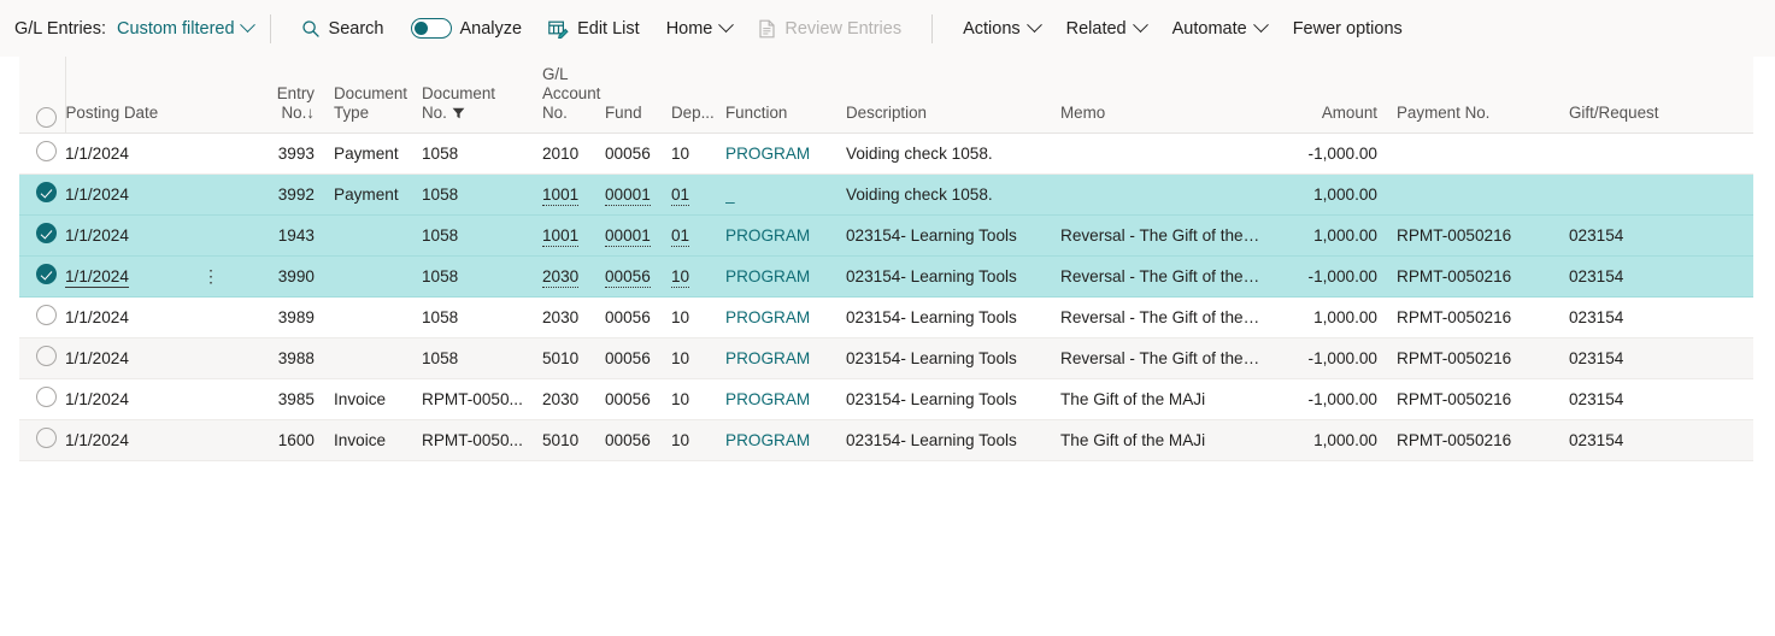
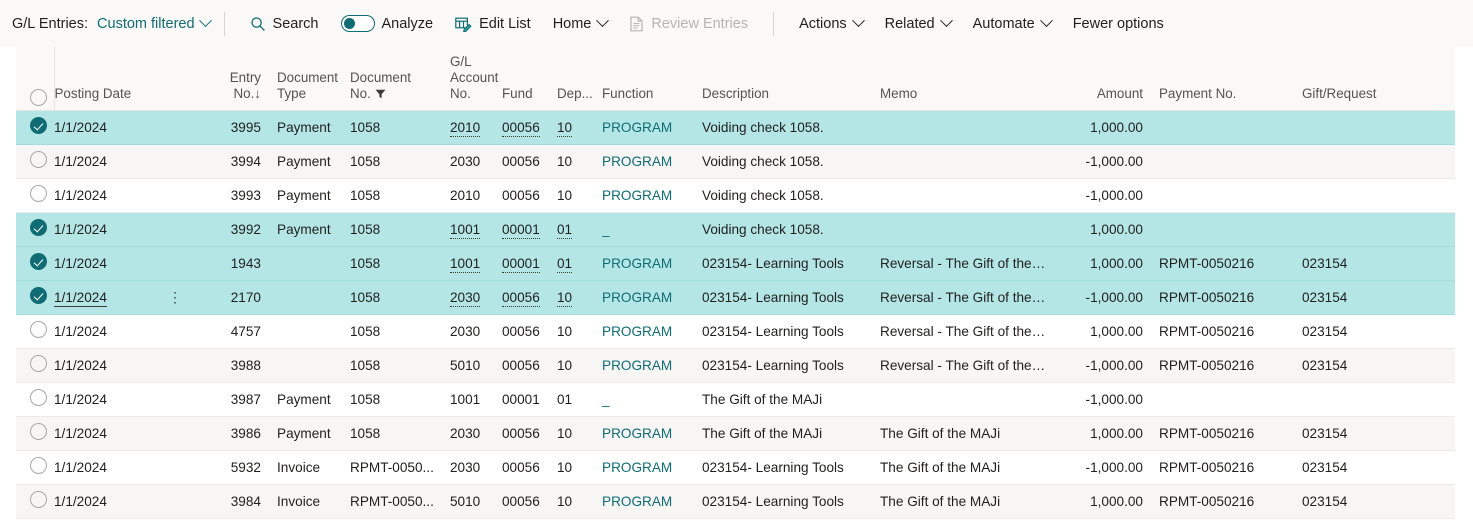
  G/L Entries:
  Custom filtered
  Search
  Analyze
  Edit List
  Home
  Review Entries
  Actions
  Related
  Automate
  Fewer options
  	Posting Date	Entry No.↓	DocumentType	DocumentNo.	G/LAccountNo.	Fund	Dep...	Function	Description	Memo	Amount	Payment No.	Gift/Request
+ 	1/1/2024	3995	Payment	1058	2010	00056	10	PROGRAM	Voiding check 1058.		1,000.00
+ 	1/1/2024	3994	Payment	1058	2030	00056	10	PROGRAM	Voiding check 1058.		-1,000.00
  	1/1/2024	3993	Payment	1058	2010	00056	10	PROGRAM	Voiding check 1058.		-1,000.00
  	1/1/2024	3992	Payment	1058	1001	00001	01	_	Voiding check 1058.		1,000.00
  	1/1/2024	1943		1058	1001	00001	01	PROGRAM	023154- Learning Tools	Reversal - The Gift of the MA	1,000.00	RPMT-0050216	023154
- 	1/1/2024 ⋮	3990		1058	2030	00056	10	PROGRAM	023154- Learning Tools	Reversal - The Gift of the MA	-1,000.00	RPMT-0050216	023154
+ 	1/1/2024 ⋮	2170		1058	2030	00056	10	PROGRAM	023154- Learning Tools	Reversal - The Gift of the MA	-1,000.00	RPMT-0050216	023154
- 	1/1/2024	3989		1058	2030	00056	10	PROGRAM	023154- Learning Tools	Reversal - The Gift of the MA	1,000.00	RPMT-0050216	023154
+ 	1/1/2024	4757		1058	2030	00056	10	PROGRAM	023154- Learning Tools	Reversal - The Gift of the MA	1,000.00	RPMT-0050216	023154
  	1/1/2024	3988		1058	5010	00056	10	PROGRAM	023154- Learning Tools	Reversal - The Gift of the MA	-1,000.00	RPMT-0050216	023154
+ 	1/1/2024	3987	Payment	1058	1001	00001	01	_	The Gift of the MAJi		-1,000.00
+ 	1/1/2024	3986	Payment	1058	2030	00056	10	PROGRAM	The Gift of the MAJi	The Gift of the MAJi	1,000.00	RPMT-0050216	023154
- 	1/1/2024	3985	Invoice	RPMT-0050...	2030	00056	10	PROGRAM	023154- Learning Tools	The Gift of the MAJi	-1,000.00	RPMT-0050216	023154
+ 	1/1/2024	5932	Invoice	RPMT-0050...	2030	00056	10	PROGRAM	023154- Learning Tools	The Gift of the MAJi	-1,000.00	RPMT-0050216	023154
- 	1/1/2024	1600	Invoice	RPMT-0050...	5010	00056	10	PROGRAM	023154- Learning Tools	The Gift of the MAJi	1,000.00	RPMT-0050216	023154
+ 	1/1/2024	3984	Invoice	RPMT-0050...	5010	00056	10	PROGRAM	023154- Learning Tools	The Gift of the MAJi	1,000.00	RPMT-0050216	023154
